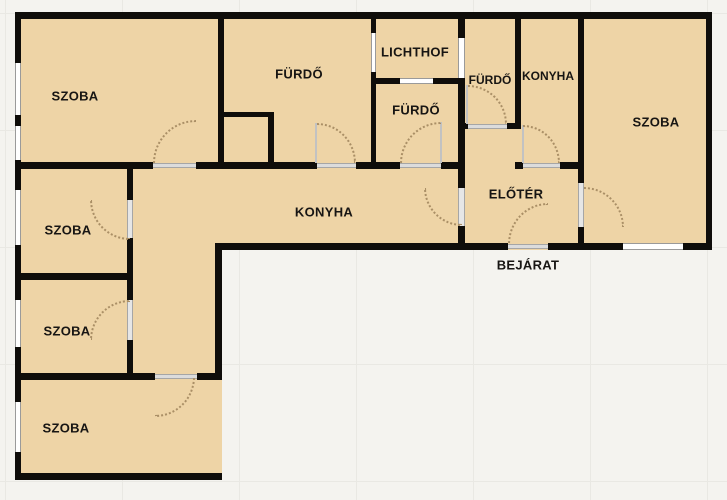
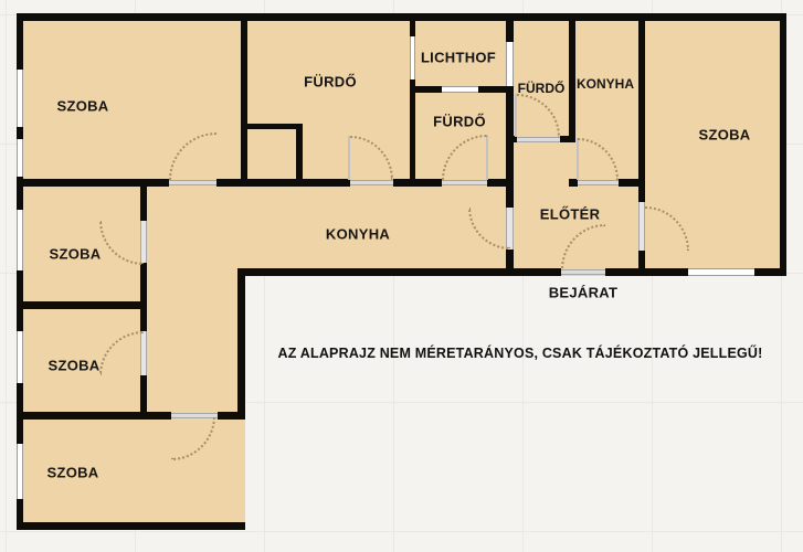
  SZOBA
  FÜRDŐ
  LICHTHOF
  FÜRDŐ
  FÜRDŐ
  KONYHA
  SZOBA
  KONYHA
  ELŐTÉR
  SZOBA
  SZOBA
  SZOBA
  BEJÁRAT
+ AZ ALAPRAJZ NEM MÉRETARÁNYOS, CSAK TÁJÉKOZTATÓ JELLEGŰ!
